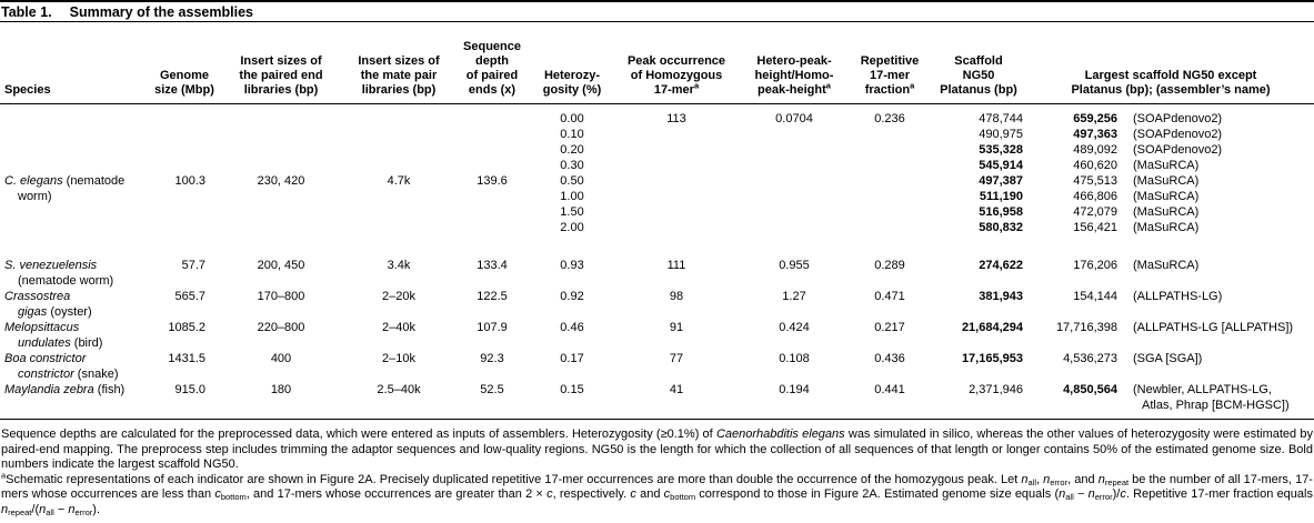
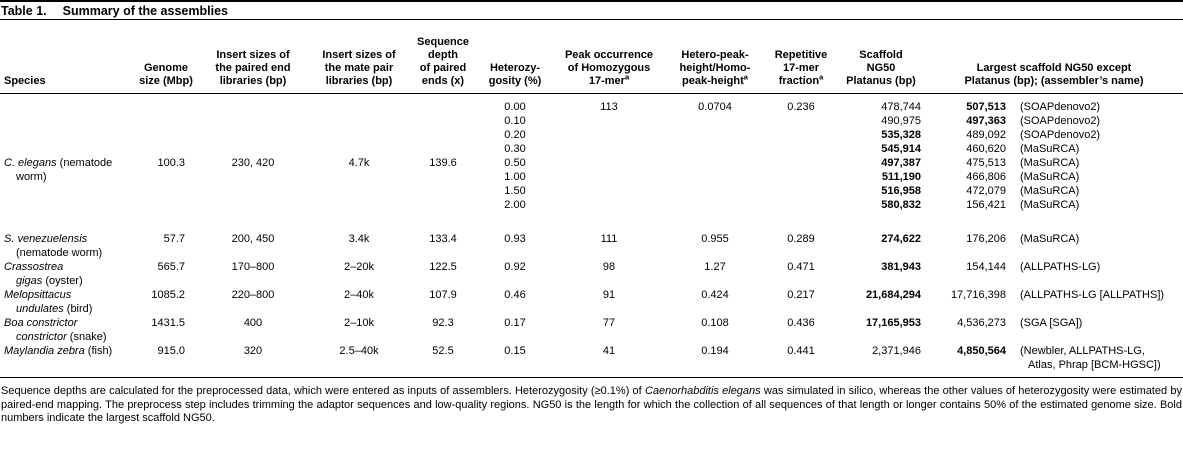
  Table 1. Summary of the assemblies
  Species	Genomesize (Mbp)	Insert sizes ofthe paired endlibraries (bp)	Insert sizes ofthe mate pairlibraries (bp)	Sequencedepthof pairedends (x)	Heterozy-gosity (%)	Peak occurrenceof Homozygous17-mera	Hetero-peak-height/Homo-peak-heighta	Repetitive17-merfractiona	ScaffoldNG50Platanus (bp)	Largest scaffold NG50 exceptPlatanus (bp); (assembler’s name)
- C. elegans (nematodeworm)	100.3	230, 420	4.7k	139.6	0.00	113	0.0704	0.236	478,744	659,256	(SOAPdenovo2)
+ C. elegans (nematodeworm)	100.3	230, 420	4.7k	139.6	0.00	113	0.0704	0.236	478,744	507,513	(SOAPdenovo2)
  0.10	490,975	497,363	(SOAPdenovo2)
  0.20	535,328	489,092	(SOAPdenovo2)
  0.30	545,914	460,620	(MaSuRCA)
  0.50	497,387	475,513	(MaSuRCA)
  1.00	511,190	466,806	(MaSuRCA)
  1.50	516,958	472,079	(MaSuRCA)
  2.00	580,832	156,421	(MaSuRCA)
  S. venezuelensis(nematode worm)	57.7	200, 450	3.4k	133.4	0.93	111	0.955	0.289	274,622	176,206	(MaSuRCA)
  Crassostreagigas (oyster)	565.7	170–800	2–20k	122.5	0.92	98	1.27	0.471	381,943	154,144	(ALLPATHS-LG)
  Melopsittacusundulates (bird)	1085.2	220–800	2–40k	107.9	0.46	91	0.424	0.217	21,684,294	17,716,398	(ALLPATHS-LG [ALLPATHS])
  Boa constrictorconstrictor (snake)	1431.5	400	2–10k	92.3	0.17	77	0.108	0.436	17,165,953	4,536,273	(SGA [SGA])
- Maylandia zebra (fish)	915.0	180	2.5–40k	52.5	0.15	41	0.194	0.441	2,371,946	4,850,564	(Newbler, ALLPATHS-LG,Atlas, Phrap [BCM-HGSC])
+ Maylandia zebra (fish)	915.0	320	2.5–40k	52.5	0.15	41	0.194	0.441	2,371,946	4,850,564	(Newbler, ALLPATHS-LG,Atlas, Phrap [BCM-HGSC])
  Sequence depths are calculated for the preprocessed data, which were entered as inputs of assemblers. Heterozygosity (≥0.1%) of Caenorhabditis elegans was simulated in silico, whereas the other values of heterozygosity were estimated by paired-end mapping. The preprocess step includes trimming the adaptor sequences and low-quality regions. NG50 is the length for which the collection of all sequences of that length or longer contains 50% of the estimated genome size. Bold numbers indicate the largest scaffold NG50.
- aSchematic representations of each indicator are shown in Figure 2A. Precisely duplicated repetitive 17-mer occurrences are more than double the occurrence of the homozygous peak. Let nall, nerror, and nrepeat be the number of all 17-mers, 17-mers whose occurrences are less than cbottom, and 17-mers whose occurrences are greater than 2 × c, respectively. c and cbottom correspond to those in Figure 2A. Estimated genome size equals (nall − nerror)/c. Repetitive 17-mer fraction equals nrepeat/(nall − nerror).
